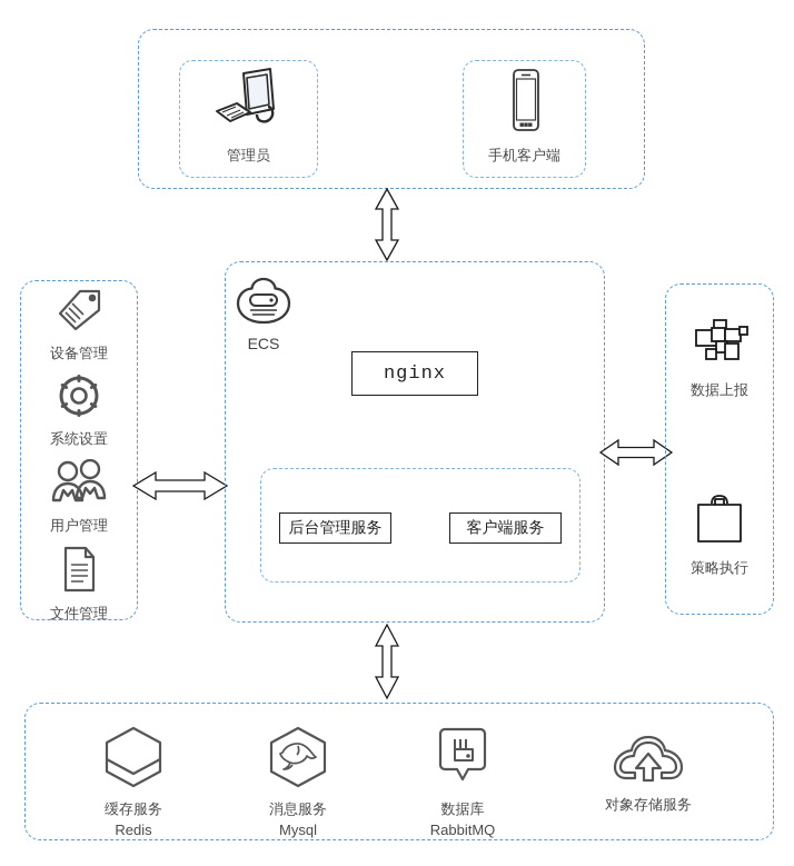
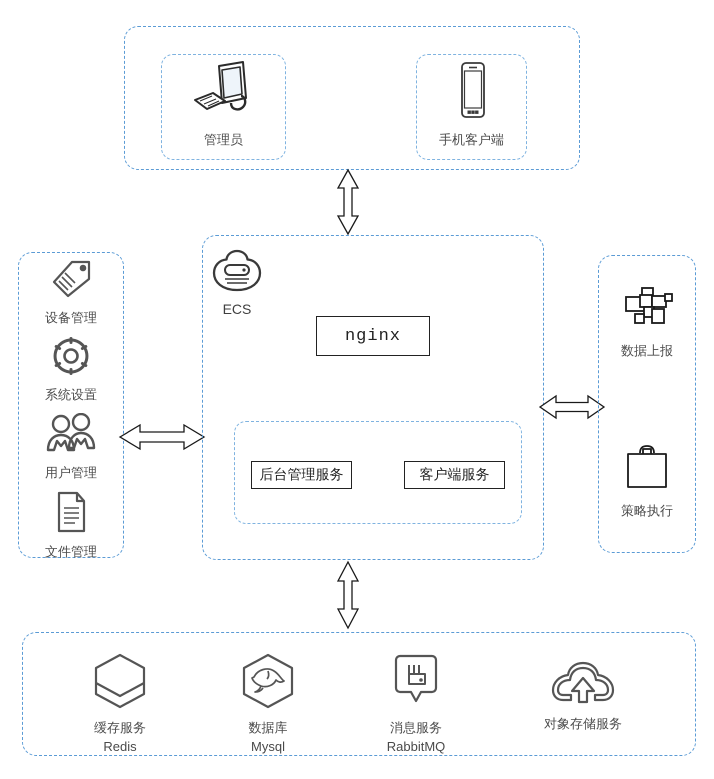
  管理员
  手机客户端
  设备管理
  系统设置
  用户管理
  文件管理
  ECS
  nginx
  后台管理服务
  客户端服务
  数据上报
  策略执行
  缓存服务
  Redis
- 消息服务
+ 数据库
  Mysql
- 数据库
+ 消息服务
  RabbitMQ
  对象存储服务
